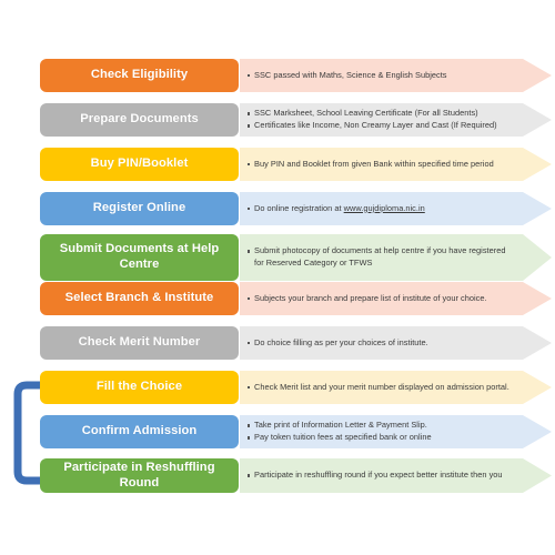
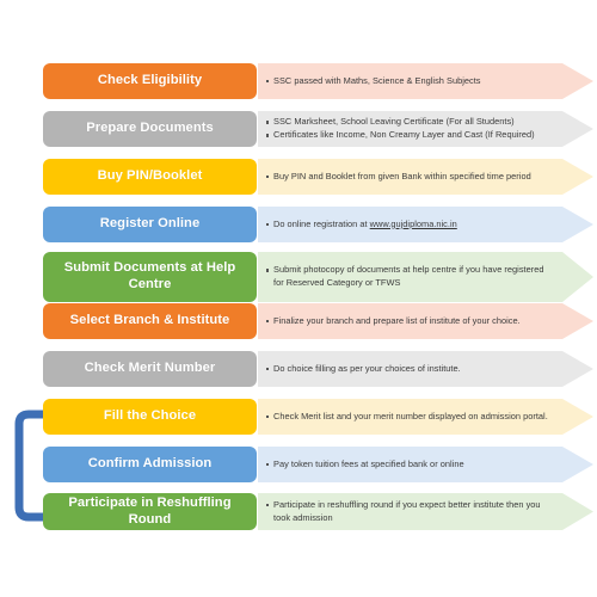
  Check Eligibility
  SSC passed with Maths, Science & English Subjects
  Prepare Documents
  SSC Marksheet, School Leaving Certificate (For all Students)
  Certificates like Income, Non Creamy Layer and Cast (If Required)
  Buy PIN/Booklet
  Buy PIN and Booklet from given Bank within specified time period
  Register Online
  Do online registration at www.gujdiploma.nic.in
  Submit Documents at Help Centre
  Submit photocopy of documents at help centre if you have registered
  for Reserved Category or TFWS
  Select Branch & Institute
- Subjects your branch and prepare list of institute of your choice.
+ Finalize your branch and prepare list of institute of your choice.
  Check Merit Number
  Do choice filling as per your choices of institute.
  Fill the Choice
  Check Merit list and your merit number displayed on admission portal.
  Confirm Admission
- Take print of Information Letter & Payment Slip.
  Pay token tuition fees at specified bank or online
  Participate in Reshuffling Round
  Participate in reshuffling round if you expect better institute then you
+ took admission
